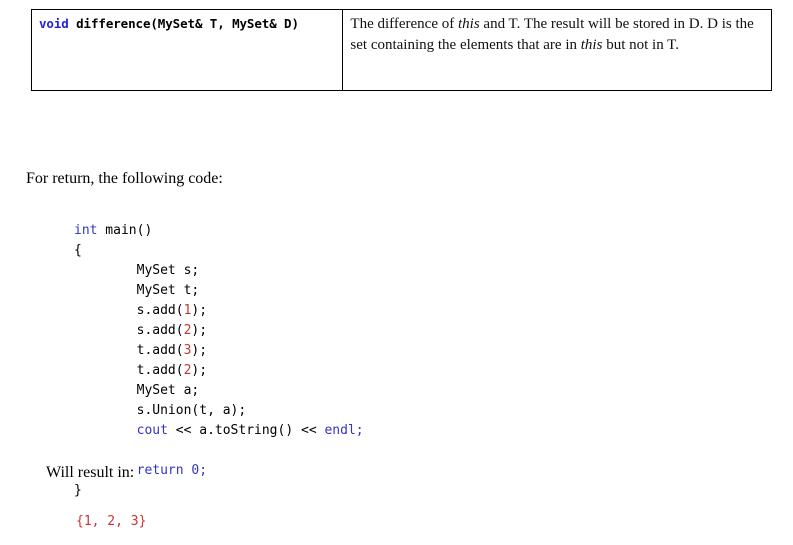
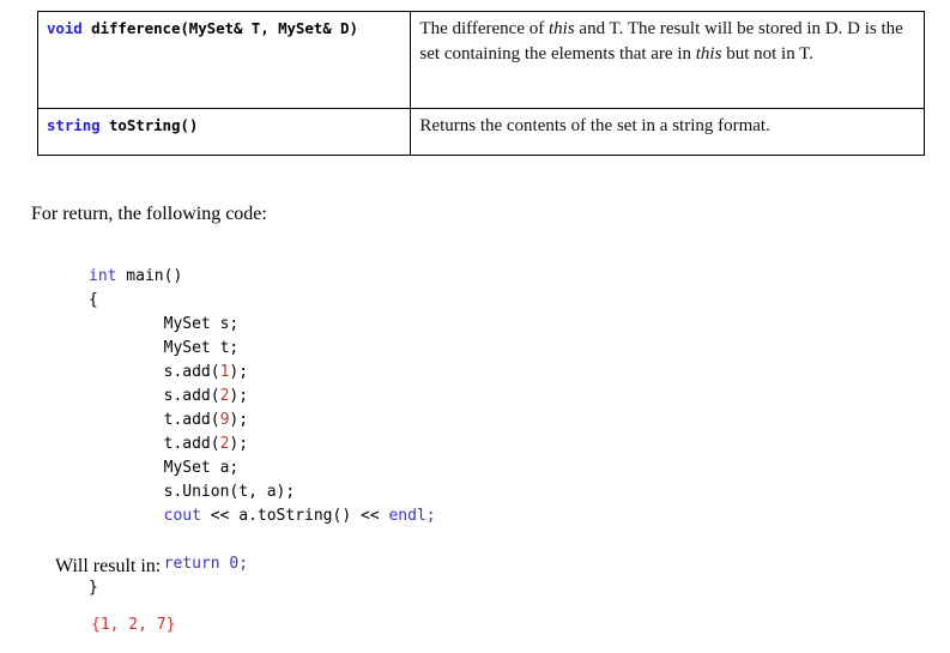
  void difference(MySet& T, MySet& D)	The difference of this and T. The result will be stored in D. D is the set containing the elements that are in this but not in T.
+ string toString()	Returns the contents of the set in a string format.
  For return, the following code:
- int main() { MySet s; MySet t; s.add(1); s.add(2); t.add(3); t.add(2); MySet a; s.Union(t, a); cout << a.toString() << endl; return 0; }
+ int main() { MySet s; MySet t; s.add(1); s.add(2); t.add(9); t.add(2); MySet a; s.Union(t, a); cout << a.toString() << endl; return 0; }
  Will result in:
- {1, 2, 3}
+ {1, 2, 7}
